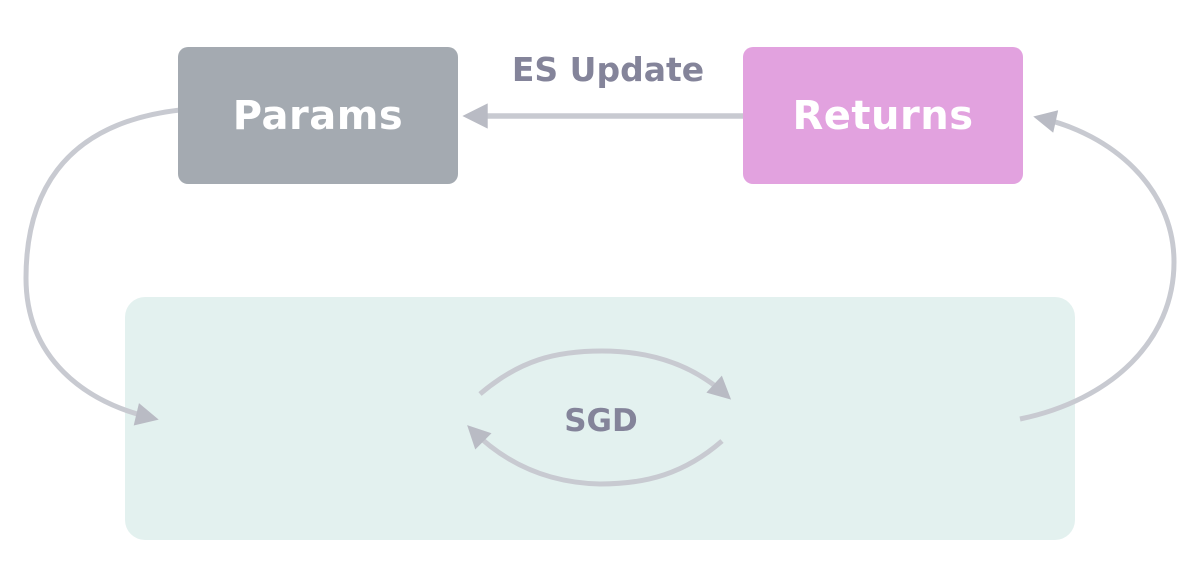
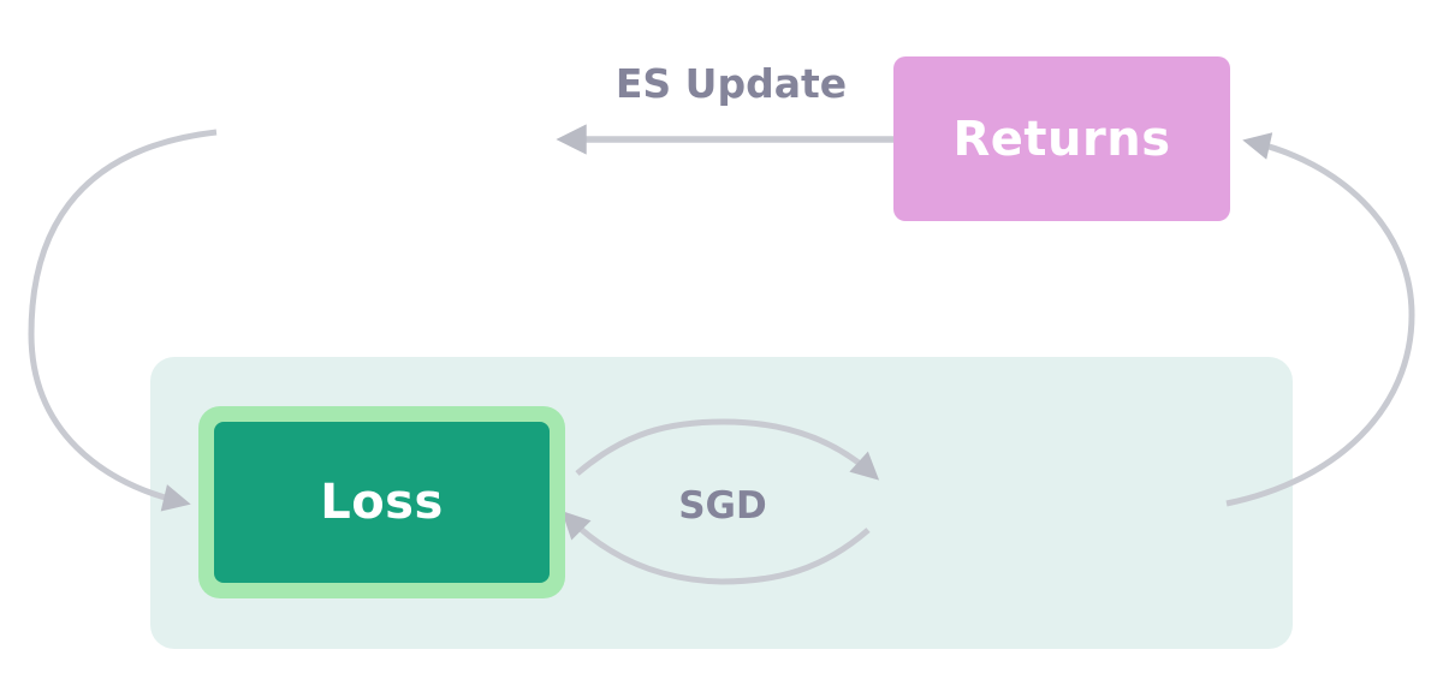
- Params
  Returns
+ Loss
  ES Update
  SGD
